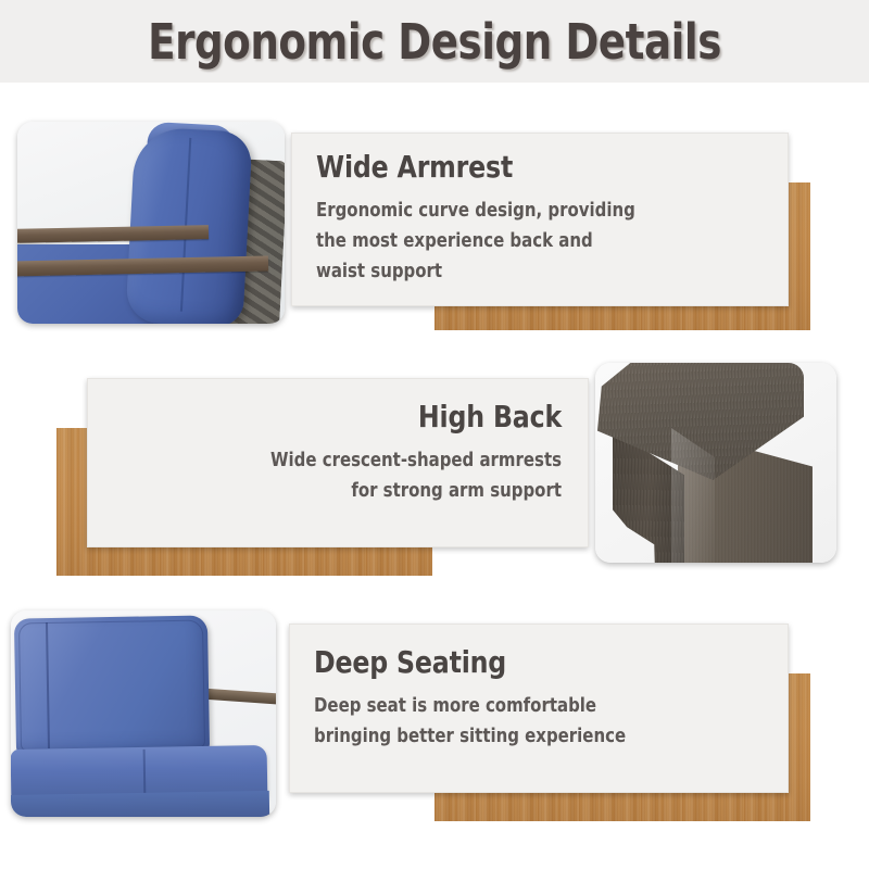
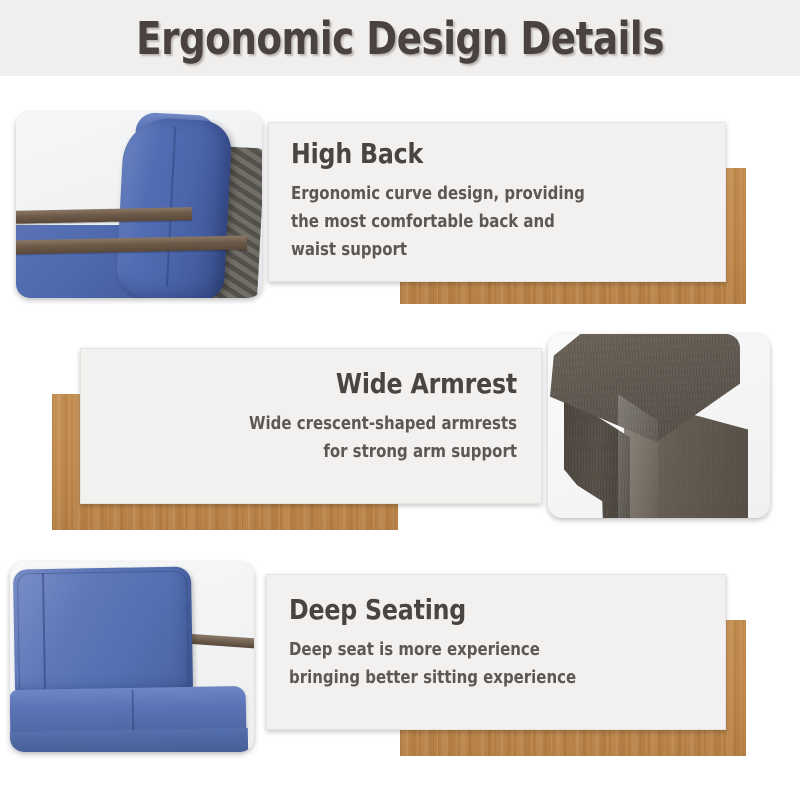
  Ergonomic Design Details
- Wide Armrest
+ High Back
  Ergonomic curve design, providing
- the most experience back and
+ the most comfortable back and
  waist support
- High Back
+ Wide Armrest
  Wide crescent-shaped armrests
  for strong arm support
  Deep Seating
- Deep seat is more comfortable
+ Deep seat is more experience
  bringing better sitting experience
